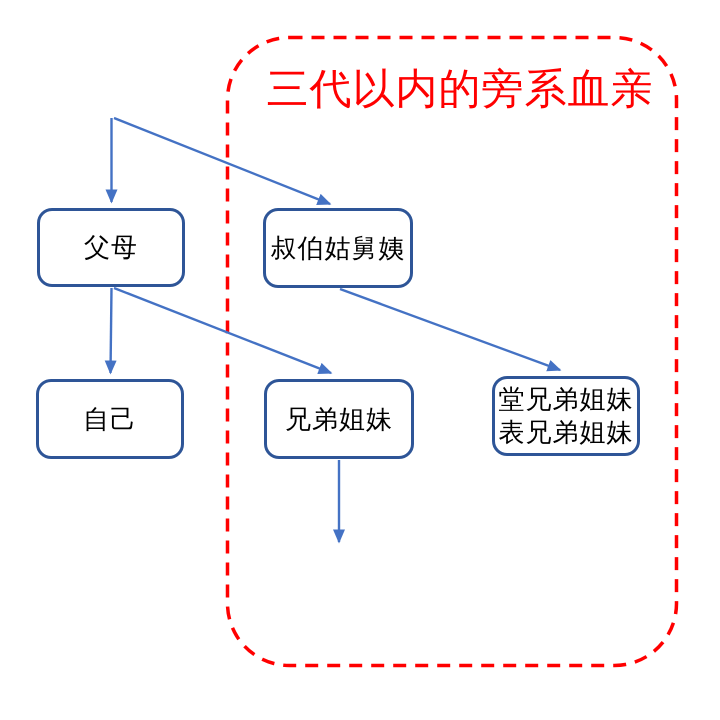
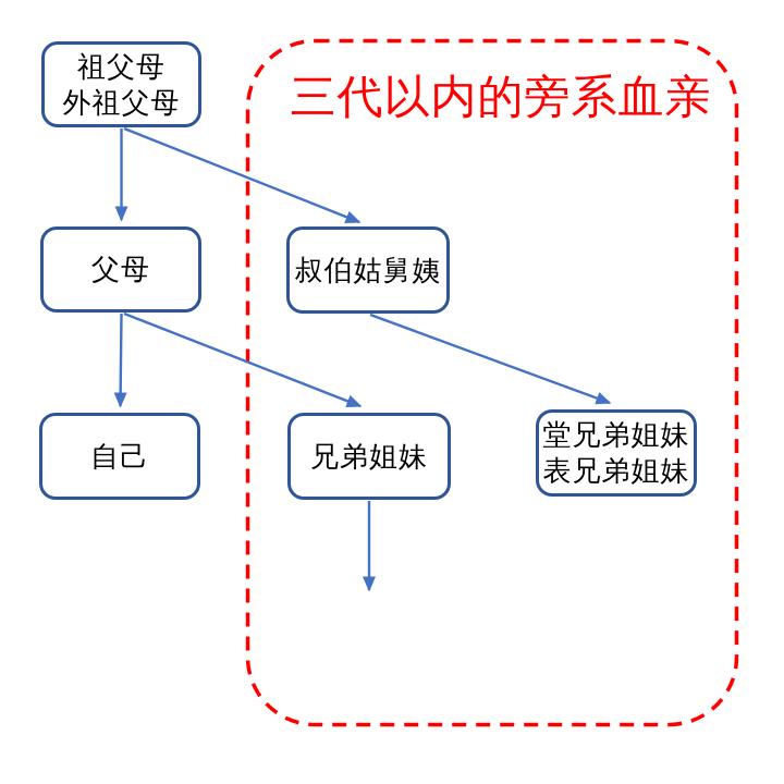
  三代以内的旁系血亲
+ 祖父母
+ 外祖父母
  父母
  叔伯姑舅姨
  自己
  兄弟姐妹
  堂兄弟姐妹
  表兄弟姐妹
